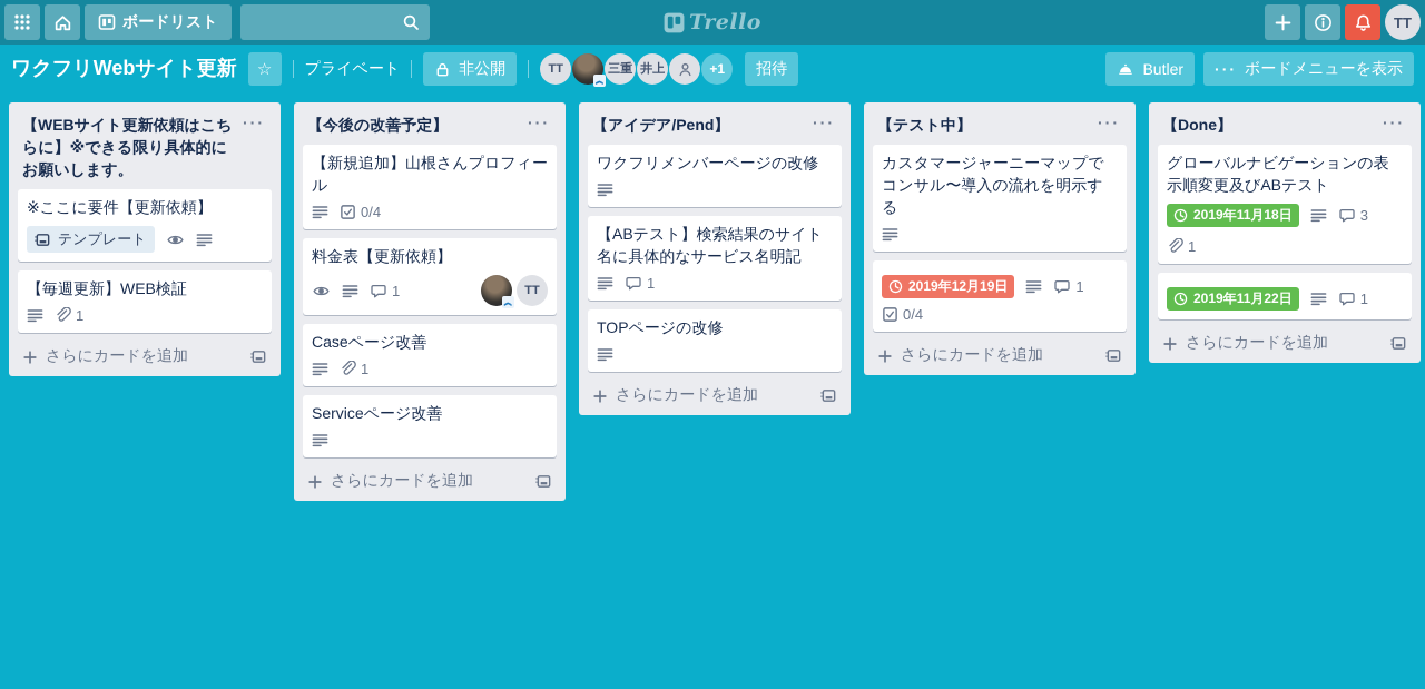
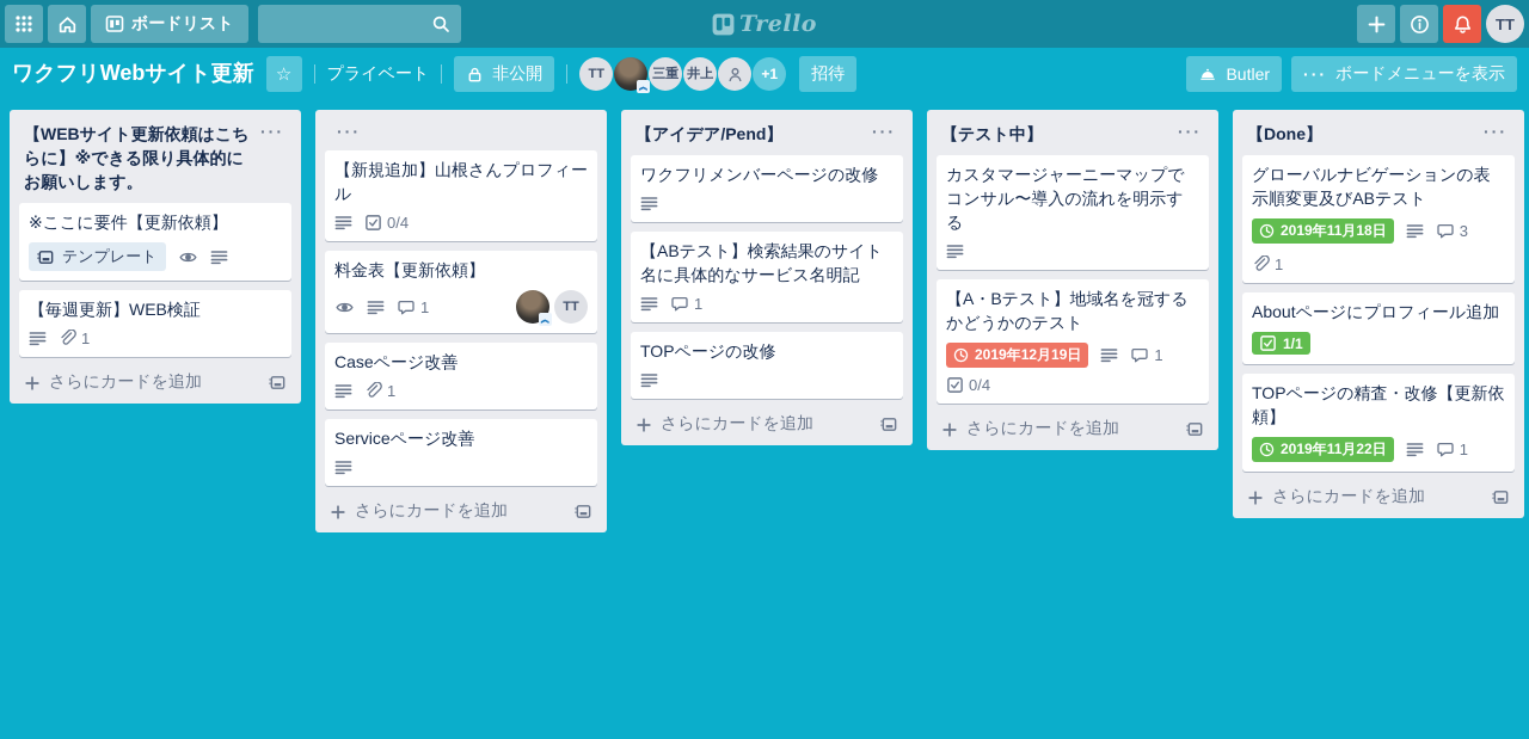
  ボードリスト
  Trello
  TT
  ワクフリWebサイト更新
  ☆
  プライベート
  非公開
  TT
  ︽
  三重
  井上
  +1
  招待
  Butler
  ···
  ボードメニューを表示
  【WEBサイト更新依頼はこちらに】※できる限り具体的にお願いします。
  ···
  ※ここに要件【更新依頼】
  テンプレート
  【毎週更新】WEB検証
  1
  さらにカードを追加
- 【今後の改善予定】
  ···
  【新規追加】山根さんプロフィール
  0/4
  料金表【更新依頼】
  1
  ︽
  TT
  Caseページ改善
  1
  Serviceページ改善
  さらにカードを追加
  【アイデア/Pend】
  ···
  ワクフリメンバーページの改修
  【ABテスト】検索結果のサイト名に具体的なサービス名明記
  1
  TOPページの改修
  さらにカードを追加
  【テスト中】
  ···
  カスタマージャーニーマップでコンサル〜導入の流れを明示する
+ 【A・Bテスト】地域名を冠するかどうかのテスト
  2019年12月19日
  1
  0/4
  さらにカードを追加
  【Done】
  ···
  グローバルナビゲーションの表示順変更及びABテスト
  2019年11月18日
  3
  1
+ Aboutページにプロフィール追加
+ 1/1
+ TOPページの精査・改修【更新依頼】
  2019年11月22日
  1
  さらにカードを追加
